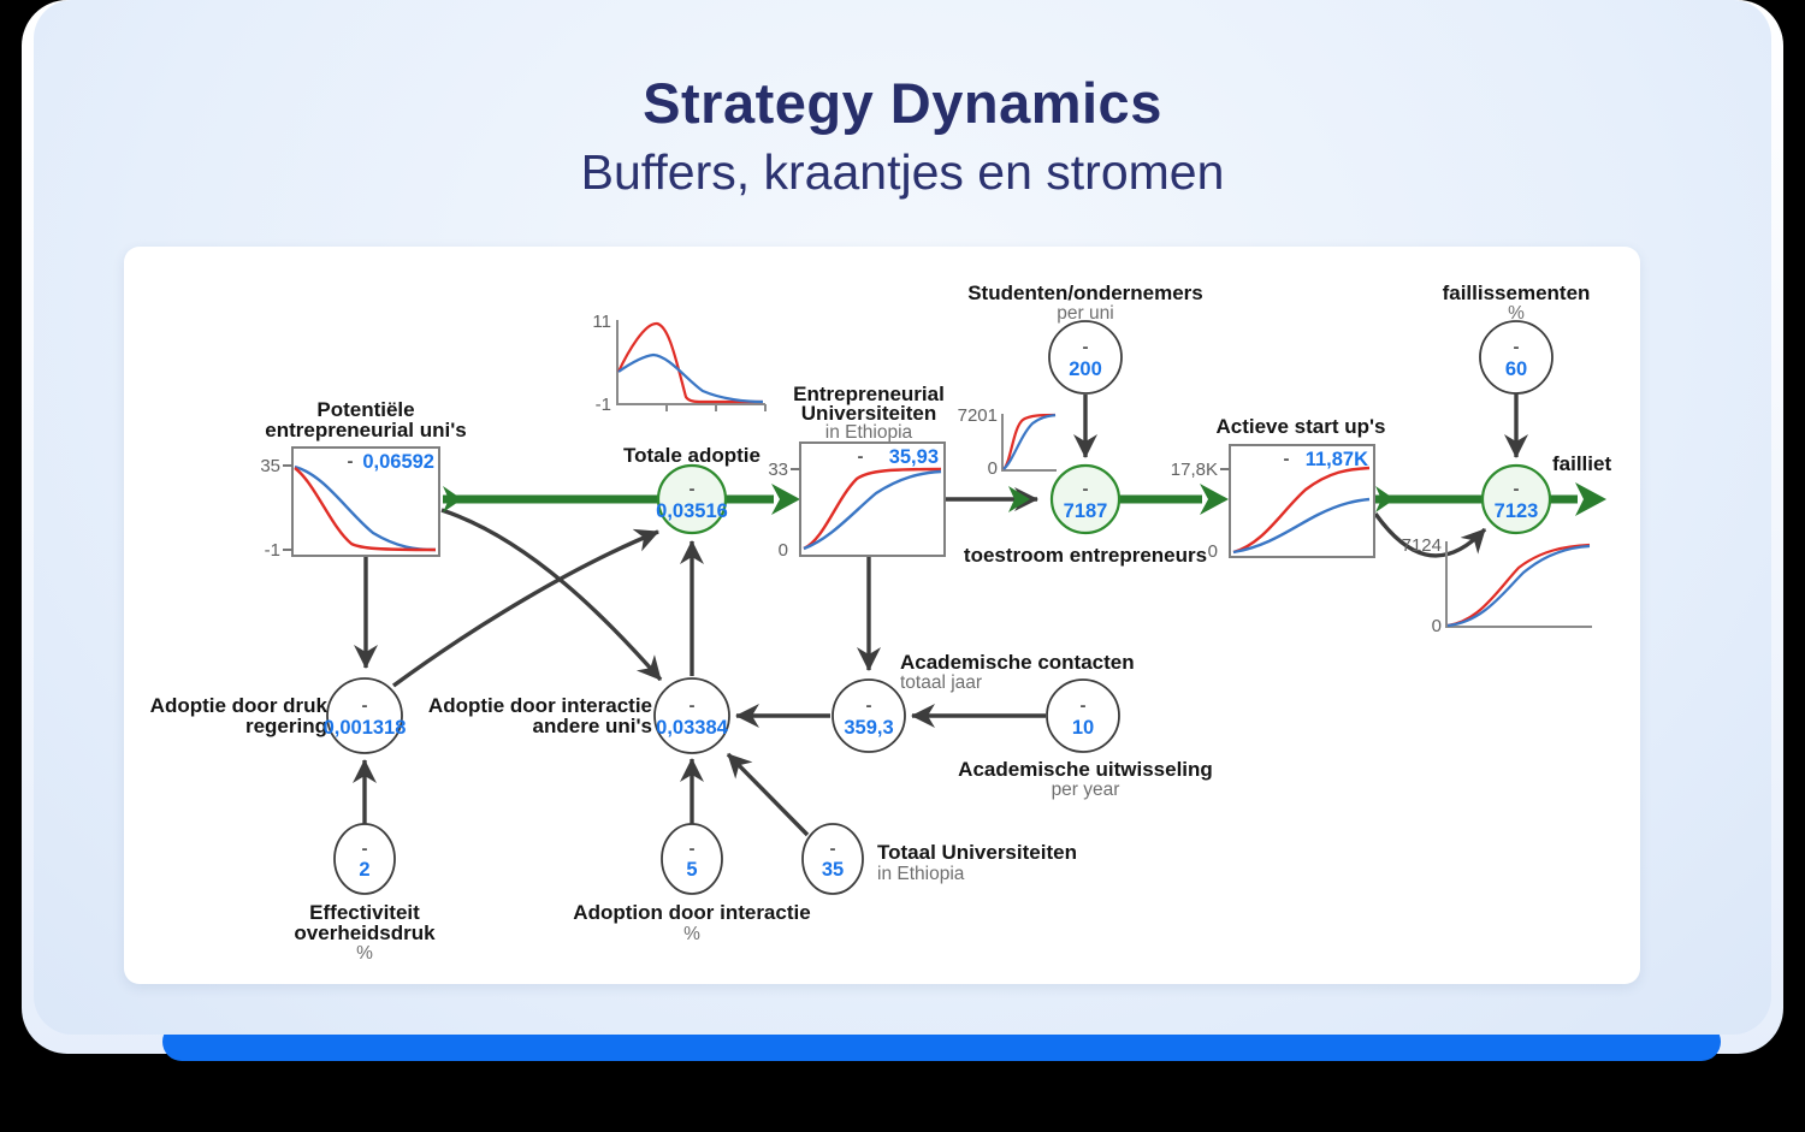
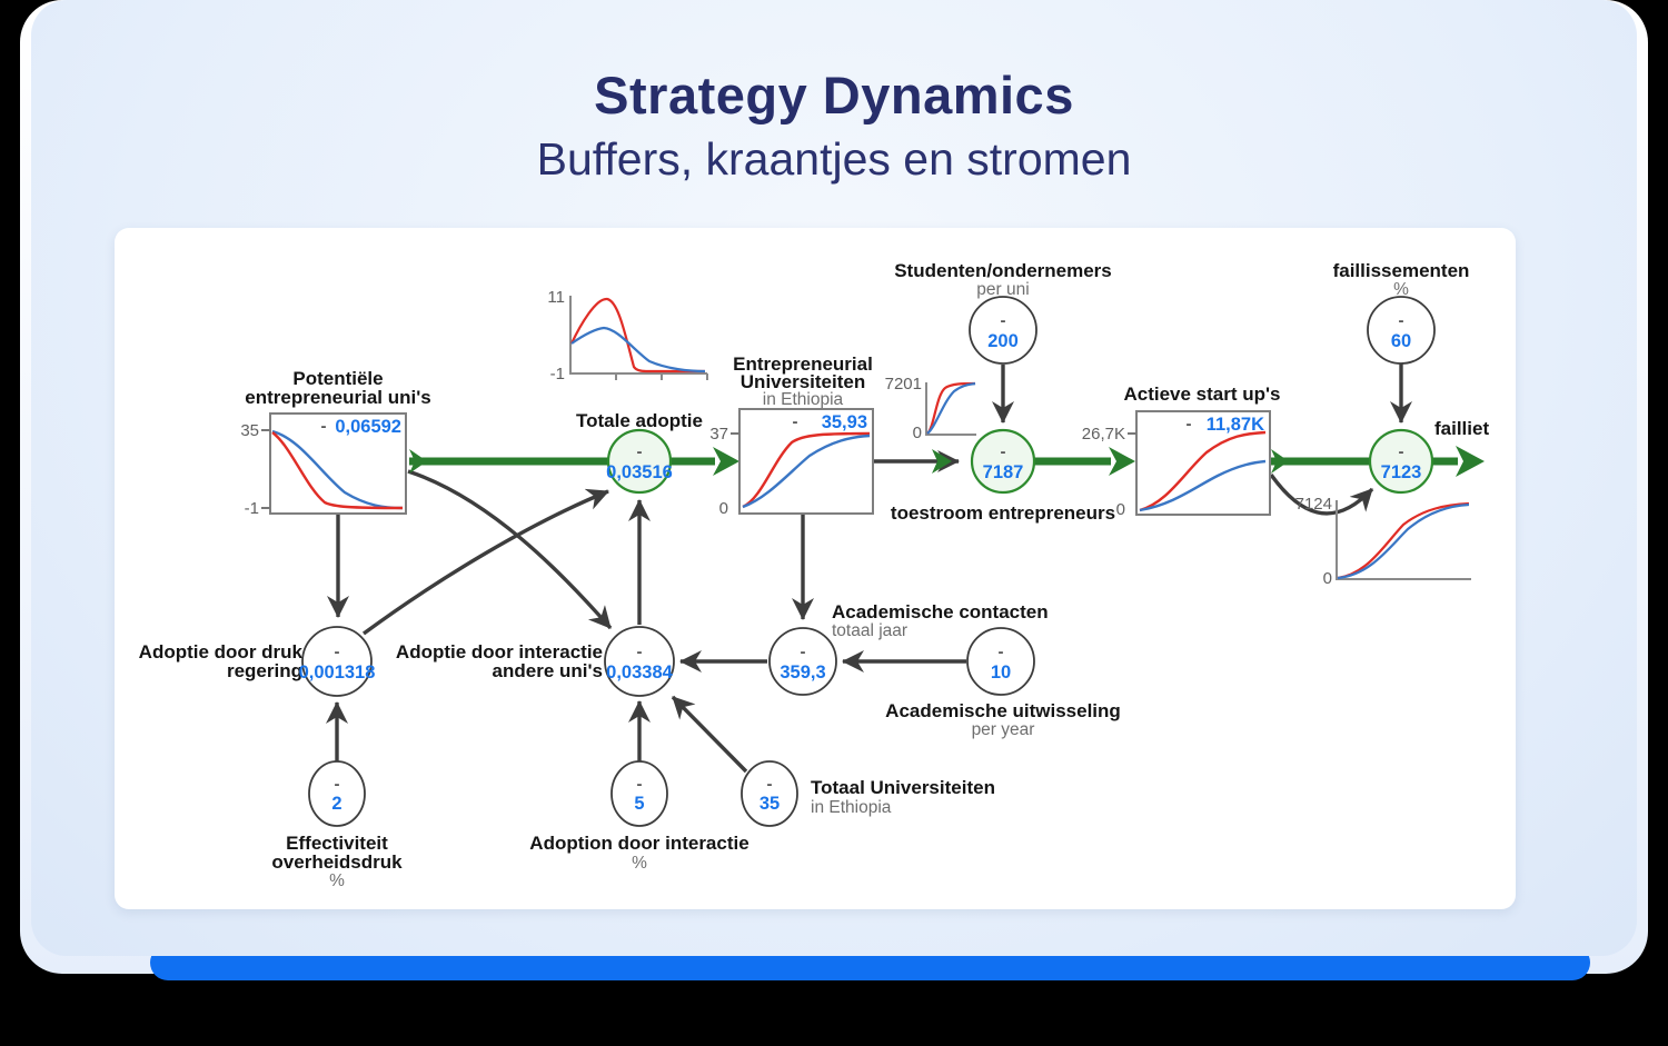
  Strategy Dynamics
  Buffers, kraantjes en stromen
  Potentiële
  entrepreneurial uni's
  -
  0,06592
  35
  -1
  11
  -1
  Totale adoptie
  -
  0,03516
  Entrepreneurial
  Universiteiten
  in Ethiopia
  -
  35,93
- 33
+ 37
  0
  7201
  0
  Studenten/ondernemers
  per uni
  -
  200
  -
  7187
  toestroom entrepreneurs
  Actieve start up's
  -
  11,87K
- 17,8K
+ 26,7K
  0
  faillissementen
  %
  -
  60
  failliet
  -
  7123
  7124
  0
  Adoptie door druk
  regering
  -
  0,001318
  Adoptie door interactie
  andere uni's
  -
  0,03384
  Academische contacten
  totaal jaar
  -
  359,3
  -
  10
  Academische uitwisseling
  per year
  -
  2
  Effectiviteit
  overheidsdruk
  %
  -
  5
  Adoption door interactie
  %
  -
  35
  Totaal Universiteiten
  in Ethiopia
